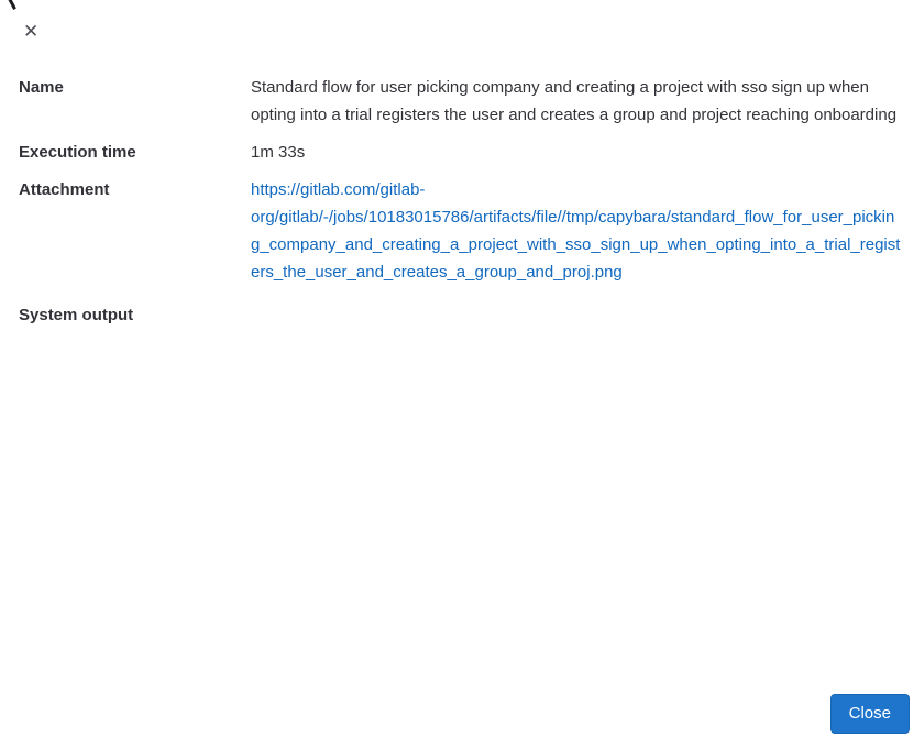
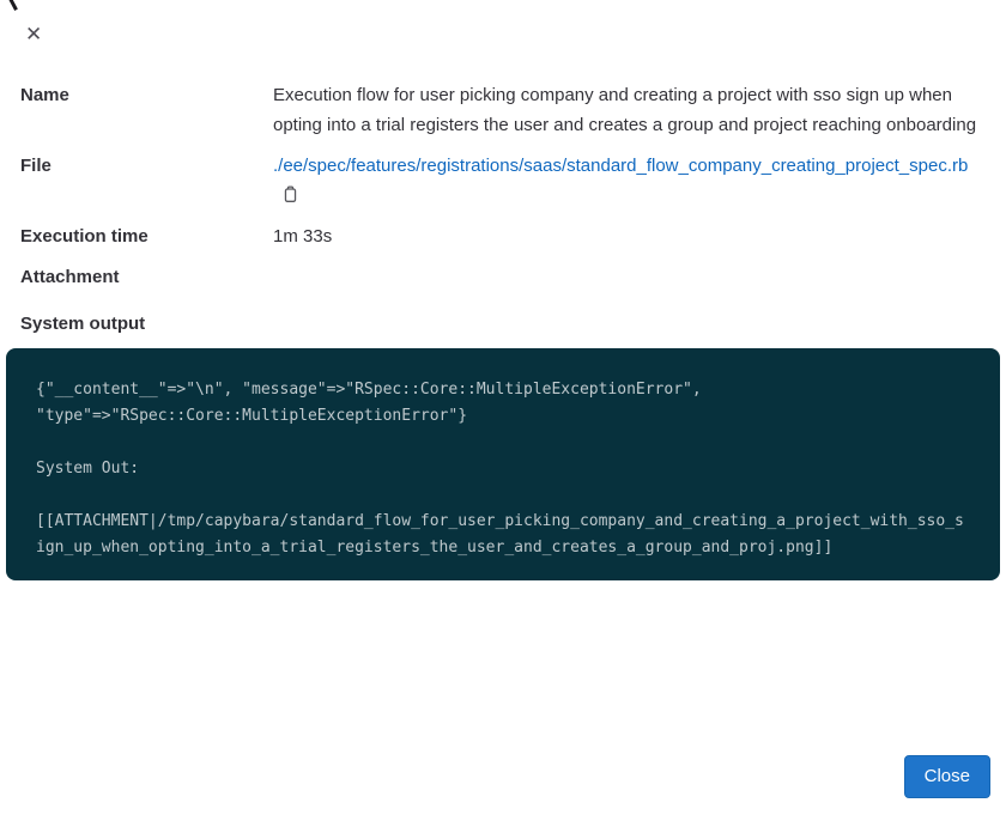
  ✕
  Name
- Standard flow for user picking company and creating a project with sso sign up when opting into a trial registers the user and creates a group and project reaching onboarding
+ Execution flow for user picking company and creating a project with sso sign up when opting into a trial registers the user and creates a group and project reaching onboarding
+ File
+ ./ee/spec/features/registrations/saas/standard_flow_company_creating_project_spec.rb
  Execution time
  1m 33s
  Attachment
- https://gitlab.com/gitlab-org/gitlab/-/jobs/10183015786/artifacts/file//tmp/capybara/standard_flow_for_user_picking_company_and_creating_a_project_with_sso_sign_up_when_opting_into_a_trial_registers_the_user_and_creates_a_group_and_proj.png
  System output
+ {"__content__"=>"\n", "message"=>"RSpec::Core::MultipleExceptionError", "type"=>"RSpec::Core::MultipleExceptionError"}
+ System Out:
+ [[ATTACHMENT|/tmp/capybara/standard_flow_for_user_picking_company_and_creating_a_project_with_sso_sign_up_when_opting_into_a_trial_registers_the_user_and_creates_a_group_and_proj.png]]
  Close
